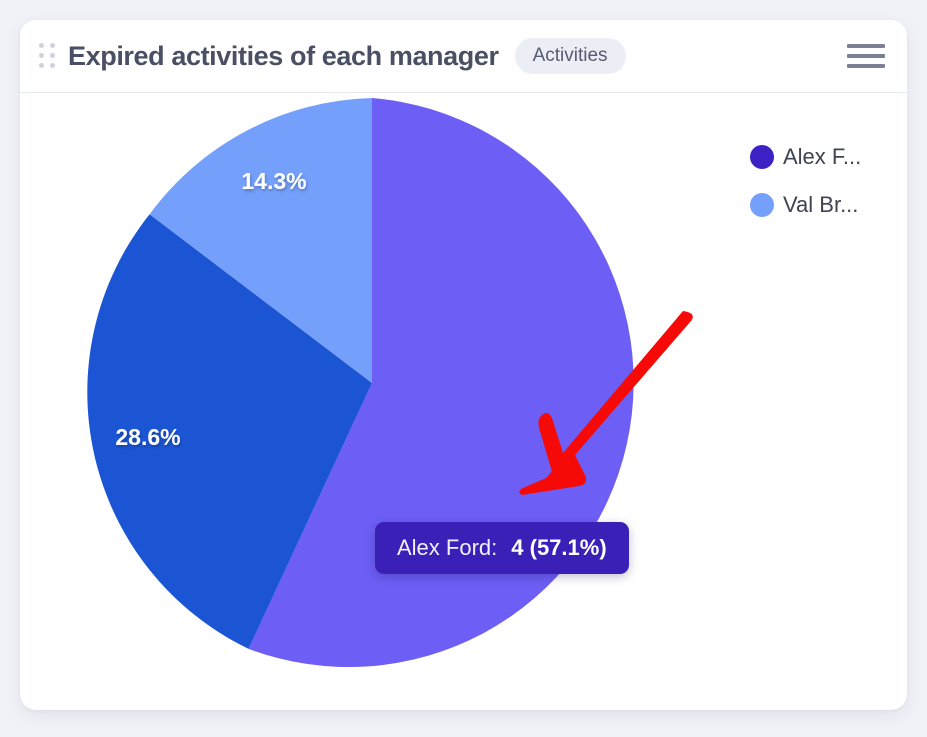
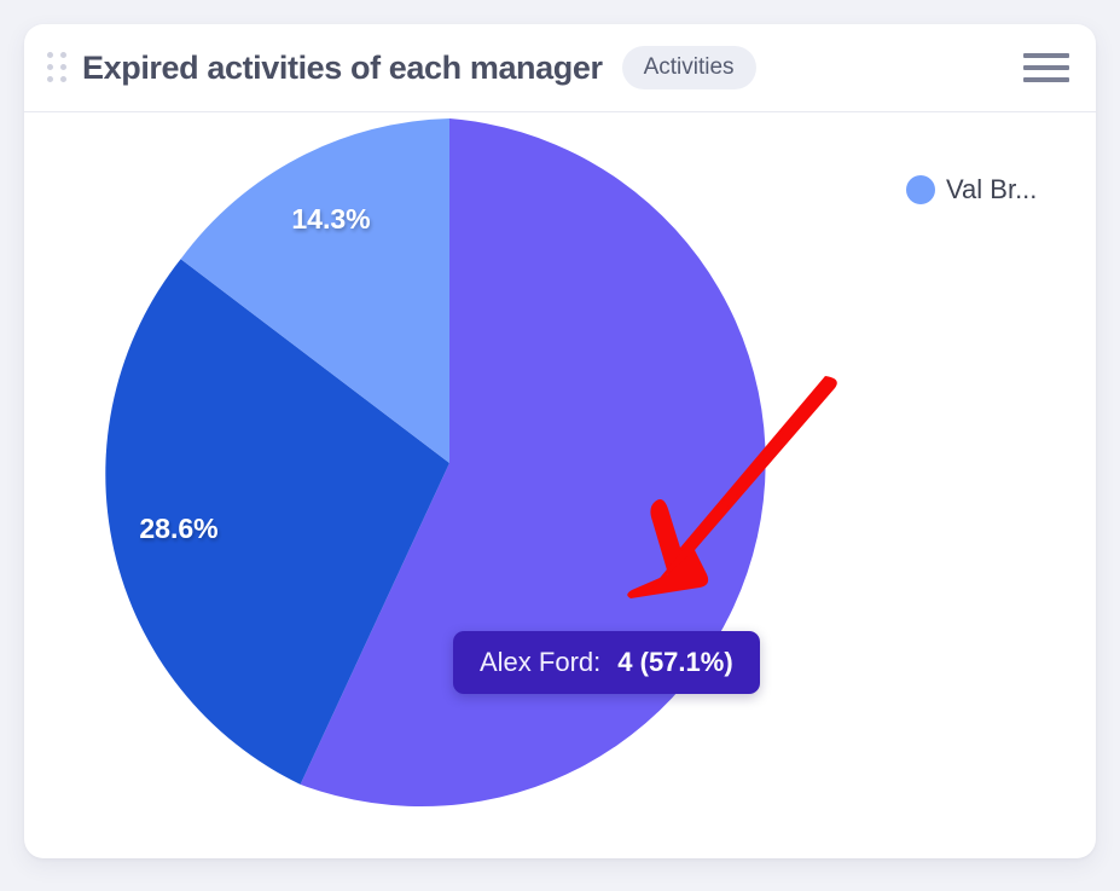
  Expired activities of each manager
  Activities
  14.3%
  28.6%
- Alex F...
  Val Br...
  Alex Ford:
  4 (57.1%)
